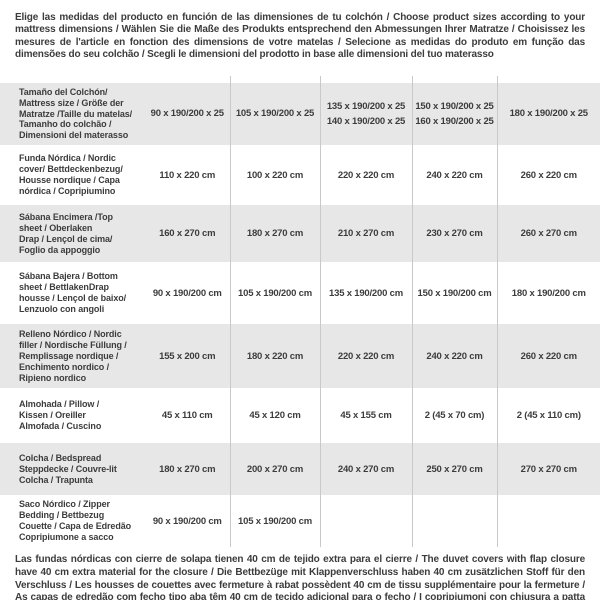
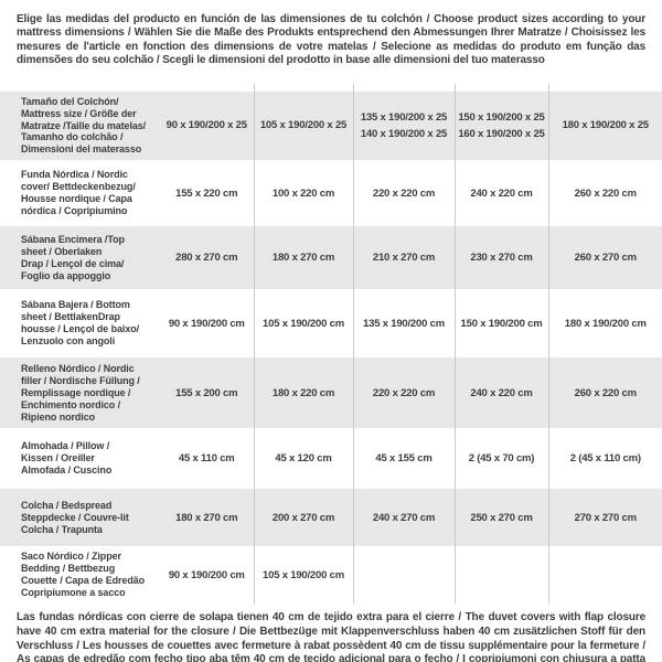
  Elige las medidas del producto en función de las dimensiones de tu colchón / Choose product sizes according to your mattress dimensions / Wählen Sie die Maße des Produkts entsprechend den Abmessungen Ihrer Matratze / Choisissez les mesures de l'article en fonction des dimensions de votre matelas / Selecione as medidas do produto em função das dimensões do seu colchão / Scegli le dimensioni del prodotto in base alle dimensioni del tuo materasso
  Tamaño del Colchón/ Mattress size / Größe der Matratze /Taille du matelas/ Tamanho do colchão / Dimensioni del materasso	90 x 190/200 x 25	105 x 190/200 x 25	135 x 190/200 x 25 140 x 190/200 x 25	150 x 190/200 x 25 160 x 190/200 x 25	180 x 190/200 x 25
- Funda Nórdica / Nordic cover/ Bettdeckenbezug/ Housse nordique / Capa nórdica / Copripiumino	110 x 220 cm	100 x 220 cm	220 x 220 cm	240 x 220 cm	260 x 220 cm
+ Funda Nórdica / Nordic cover/ Bettdeckenbezug/ Housse nordique / Capa nórdica / Copripiumino	155 x 220 cm	100 x 220 cm	220 x 220 cm	240 x 220 cm	260 x 220 cm
- Sábana Encimera /Top sheet / Oberlaken Drap / Lençol de cima/ Foglio da appoggio	160 x 270 cm	180 x 270 cm	210 x 270 cm	230 x 270 cm	260 x 270 cm
+ Sábana Encimera /Top sheet / Oberlaken Drap / Lençol de cima/ Foglio da appoggio	280 x 270 cm	180 x 270 cm	210 x 270 cm	230 x 270 cm	260 x 270 cm
  Sábana Bajera / Bottom sheet / BettlakenDrap housse / Lençol de baixo/ Lenzuolo con angoli	90 x 190/200 cm	105 x 190/200 cm	135 x 190/200 cm	150 x 190/200 cm	180 x 190/200 cm
  Relleno Nórdico / Nordic filler / Nordische Füllung / Remplissage nordique / Enchimento nordico / Ripieno nordico	155 x 200 cm	180 x 220 cm	220 x 220 cm	240 x 220 cm	260 x 220 cm
  Almohada / Pillow / Kissen / Oreiller Almofada / Cuscino	45 x 110 cm	45 x 120 cm	45 x 155 cm	2 (45 x 70 cm)	2 (45 x 110 cm)
  Colcha / Bedspread Steppdecke / Couvre-lit Colcha / Trapunta	180 x 270 cm	200 x 270 cm	240 x 270 cm	250 x 270 cm	270 x 270 cm
  Saco Nórdico / Zipper Bedding / Bettbezug Couette / Capa de Edredão Copripiumone a sacco	90 x 190/200 cm	105 x 190/200 cm
  Las fundas nórdicas con cierre de solapa tienen 40 cm de tejido extra para el cierre / The duvet covers with flap closure have 40 cm extra material for the closure / Die Bettbezüge mit Klappenverschluss haben 40 cm zusätzlichen Stoff für den Verschluss / Les housses de couettes avec fermeture à rabat possèdent 40 cm de tissu supplémentaire pour la fermeture / As capas de edredão com fecho tipo aba têm 40 cm de tecido adicional para o fecho / I copripiumoni con chiusura a patta
